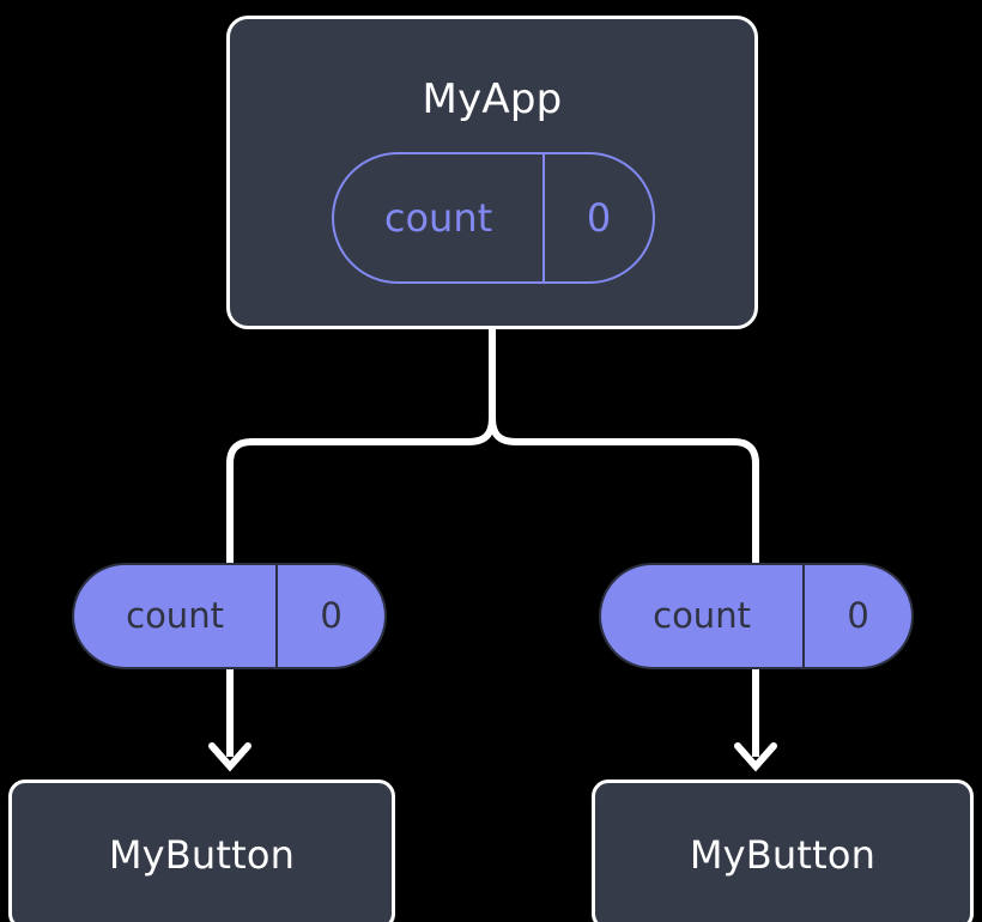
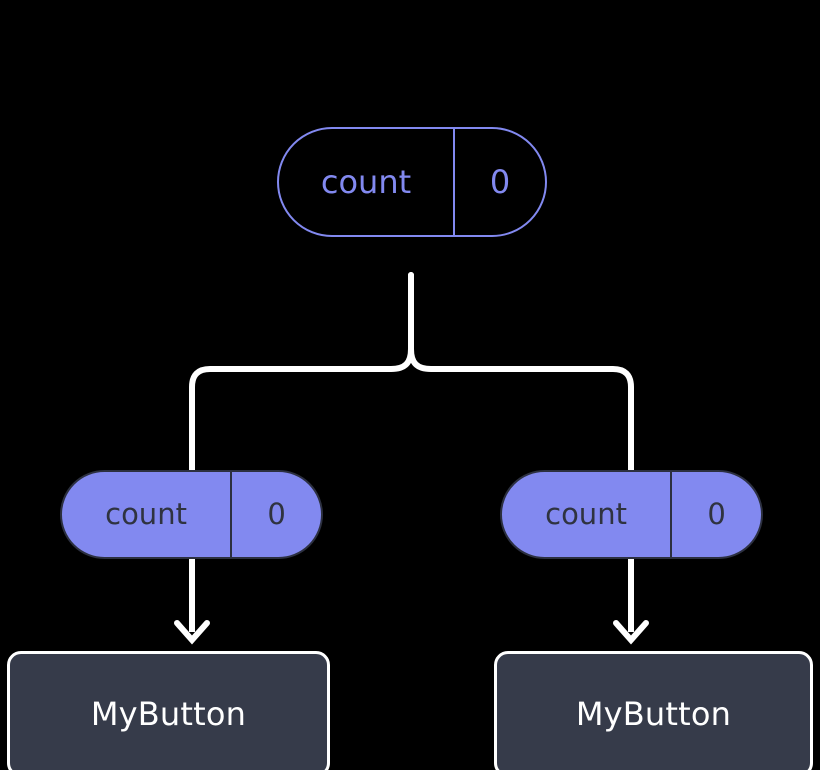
- MyApp
  count
  0
  count
  0
  MyButton
  count
  0
  MyButton
